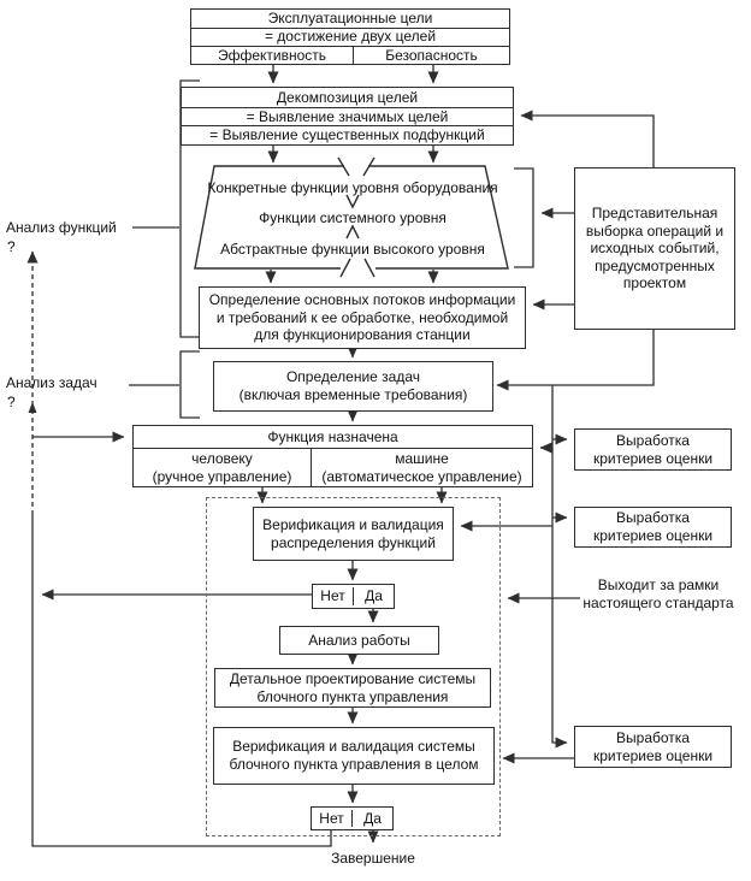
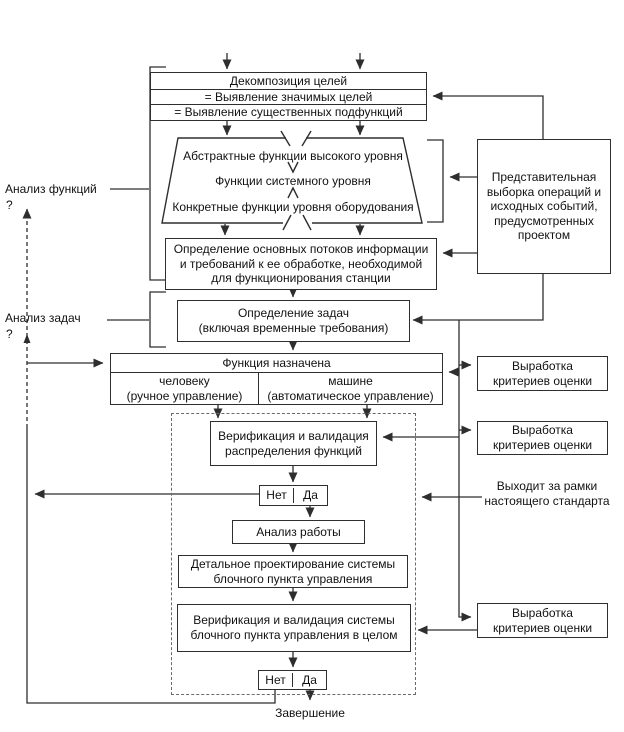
- Эксплуатационные цели
- = достижение двух целей
- Эффективность
- Безопасность
  Декомпозиция целей
  = Выявление значимых целей
  = Выявление существенных подфункций
- Конкретные функции уровня оборудования
+ Абстрактные функции высокого уровня
  Функции системного уровня
- Абстрактные функции высокого уровня
+ Конкретные функции уровня оборудования
  Определение основных потоков информации
  и требований к ее обработке, необходимой
  для функционирования станции
  Определение задач
  (включая временные требования)
  Функция назначена
  человеку
  (ручное управление)
  машине
  (автоматическое управление)
  Верификация и валидация
  распределения функций
  Нет
  Да
  Анализ работы
  Детальное проектирование системы
  блочного пункта управления
  Верификация и валидация системы
  блочного пункта управления в целом
  Нет
  Да
  Завершение
  Представительная
  выборка операций и
  исходных событий,
  предусмотренных
  проектом
  Выработка
  критериев оценки
  Выработка
  критериев оценки
  Выработка
  критериев оценки
  Выходит за рамки
  настоящего стандарта
  Анализ функций
  ?
  Анализ задач
  ?
